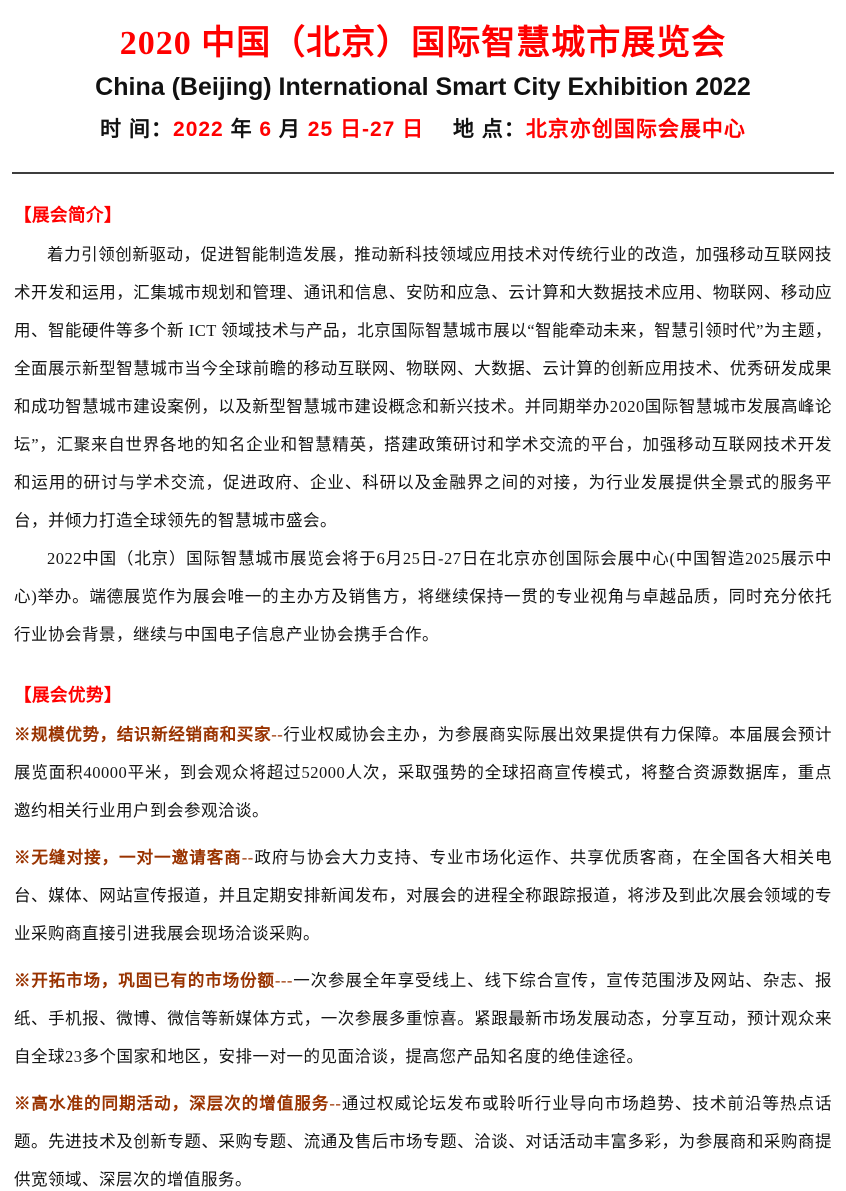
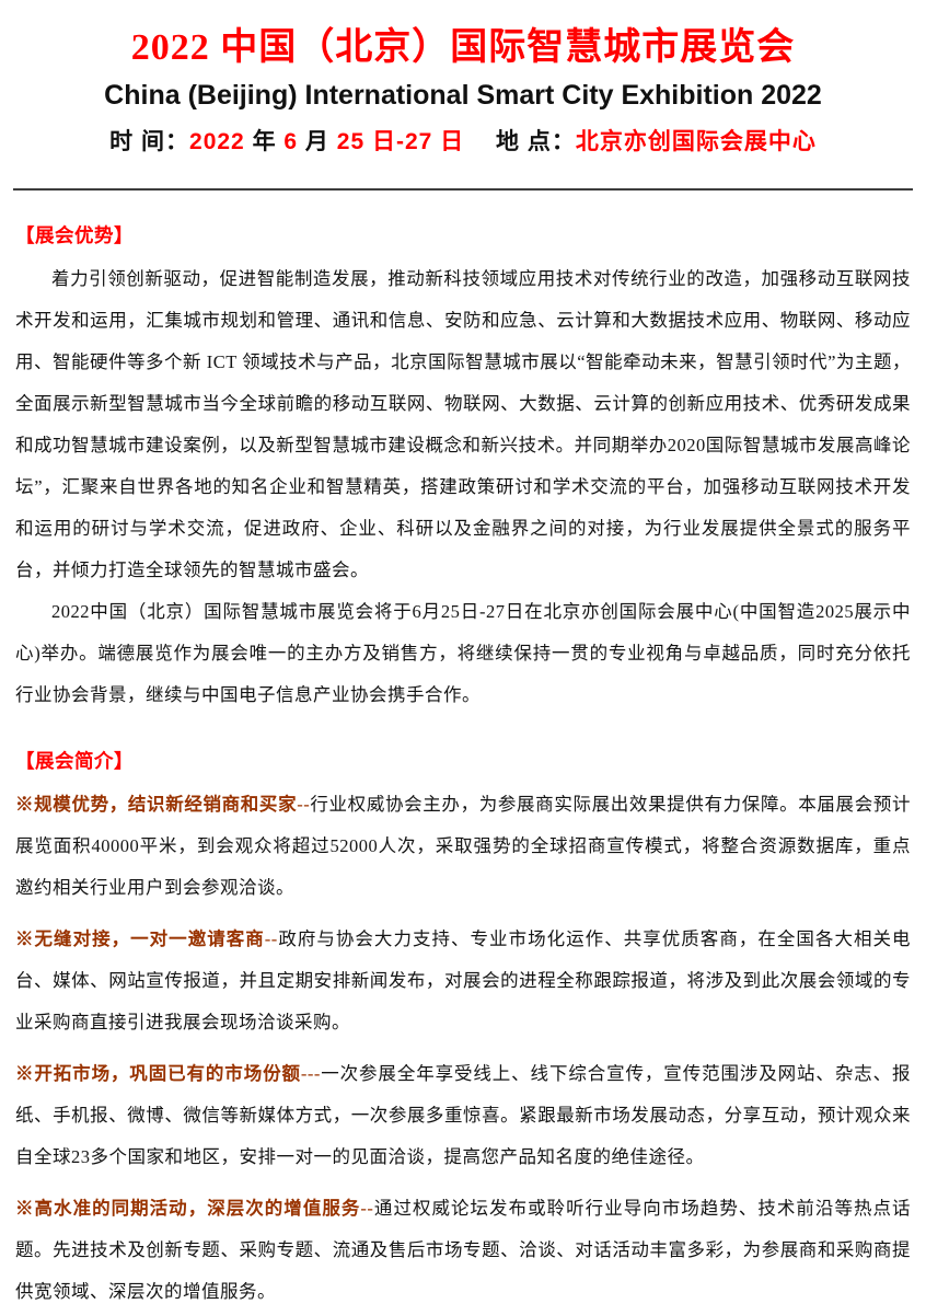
- 2020 中国（北京）国际智慧城市展览会
+ 2022 中国（北京）国际智慧城市展览会
  China (Beijing) International Smart City Exhibition 2022
  时 间：2022 年 6 月 25 日-27 日 地 点：北京亦创国际会展中心
- 【展会简介】
+ 【展会优势】
  着力引领创新驱动，促进智能制造发展，推动新科技领域应用技术对传统行业的改造，加强移动互联网技术开发和运用，汇集城市规划和管理、通讯和信息、安防和应急、云计算和大数据技术应用、物联网、移动应用、智能硬件等多个新 ICT 领域技术与产品，北京国际智慧城市展以“智能牵动未来，智慧引领时代”为主题，全面展示新型智慧城市当今全球前瞻的移动互联网、物联网、大数据、云计算的创新应用技术、优秀研发成果和成功智慧城市建设案例，以及新型智慧城市建设概念和新兴技术。并同期举办2020国际智慧城市发展高峰论坛”，汇聚来自世界各地的知名企业和智慧精英，搭建政策研讨和学术交流的平台，加强移动互联网技术开发和运用的研讨与学术交流，促进政府、企业、科研以及金融界之间的对接，为行业发展提供全景式的服务平台，并倾力打造全球领先的智慧城市盛会。
  2022中国（北京）国际智慧城市展览会将于6月25日-27日在北京亦创国际会展中心(中国智造2025展示中心)举办。端德展览作为展会唯一的主办方及销售方，将继续保持一贯的专业视角与卓越品质，同时充分依托行业协会背景，继续与中国电子信息产业协会携手合作。
- 【展会优势】
+ 【展会简介】
  ※规模优势，结识新经销商和买家--行业权威协会主办，为参展商实际展出效果提供有力保障。本届展会预计展览面积40000平米，到会观众将超过52000人次，采取强势的全球招商宣传模式，将整合资源数据库，重点邀约相关行业用户到会参观洽谈。
  ※无缝对接，一对一邀请客商--政府与协会大力支持、专业市场化运作、共享优质客商，在全国各大相关电台、媒体、网站宣传报道，并且定期安排新闻发布，对展会的进程全称跟踪报道，将涉及到此次展会领域的专业采购商直接引进我展会现场洽谈采购。
  ※开拓市场，巩固已有的市场份额---一次参展全年享受线上、线下综合宣传，宣传范围涉及网站、杂志、报纸、手机报、微博、微信等新媒体方式，一次参展多重惊喜。紧跟最新市场发展动态，分享互动，预计观众来自全球23多个国家和地区，安排一对一的见面洽谈，提高您产品知名度的绝佳途径。
  ※高水准的同期活动，深层次的增值服务--通过权威论坛发布或聆听行业导向市场趋势、技术前沿等热点话题。先进技术及创新专题、采购专题、流通及售后市场专题、洽谈、对话活动丰富多彩，为参展商和采购商提供宽领域、深层次的增值服务。
